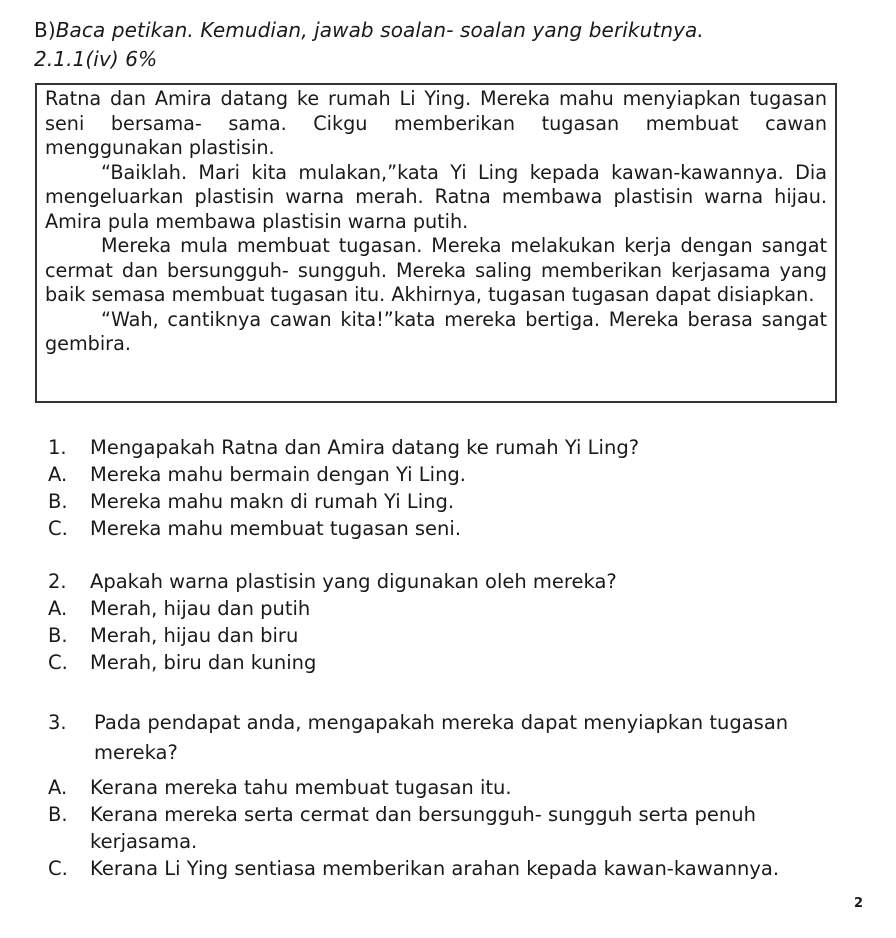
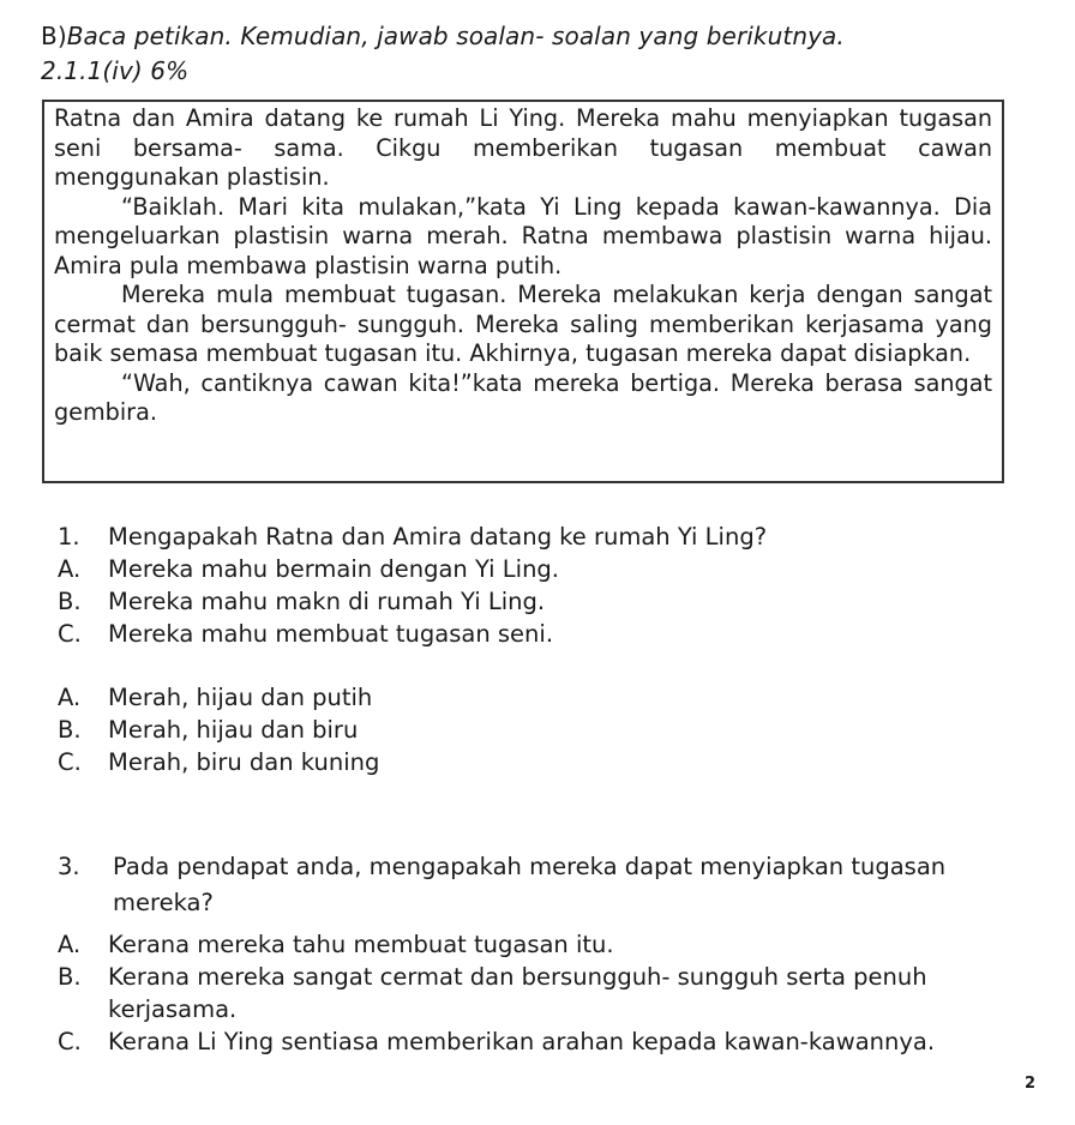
  B)Baca petikan. Kemudian, jawab soalan- soalan yang berikutnya.
  2.1.1(iv) 6%
  Ratna dan Amira datang ke rumah Li Ying. Mereka mahu menyiapkan tugasan seni bersama- sama. Cikgu memberikan tugasan membuat cawan menggunakan plastisin.
  “Baiklah. Mari kita mulakan,”kata Yi Ling kepada kawan-kawannya. Dia mengeluarkan plastisin warna merah. Ratna membawa plastisin warna hijau. Amira pula membawa plastisin warna putih.
- Mereka mula membuat tugasan. Mereka melakukan kerja dengan sangat cermat dan bersungguh- sungguh. Mereka saling memberikan kerjasama yang baik semasa membuat tugasan itu. Akhirnya, tugasan tugasan dapat disiapkan.
+ Mereka mula membuat tugasan. Mereka melakukan kerja dengan sangat cermat dan bersungguh- sungguh. Mereka saling memberikan kerjasama yang baik semasa membuat tugasan itu. Akhirnya, tugasan mereka dapat disiapkan.
  “Wah, cantiknya cawan kita!”kata mereka bertiga. Mereka berasa sangat gembira.
  1.
  Mengapakah Ratna dan Amira datang ke rumah Yi Ling?
  A.
  Mereka mahu bermain dengan Yi Ling.
  B.
  Mereka mahu makn di rumah Yi Ling.
  C.
  Mereka mahu membuat tugasan seni.
- 2.
- Apakah warna plastisin yang digunakan oleh mereka?
  A.
  Merah, hijau dan putih
  B.
  Merah, hijau dan biru
  C.
  Merah, biru dan kuning
  3.
  Pada pendapat anda, mengapakah mereka dapat menyiapkan tugasan mereka?
  A.
  Kerana mereka tahu membuat tugasan itu.
  B.
- Kerana mereka serta cermat dan bersungguh- sungguh serta penuh kerjasama.
+ Kerana mereka sangat cermat dan bersungguh- sungguh serta penuh kerjasama.
  C.
  Kerana Li Ying sentiasa memberikan arahan kepada kawan-kawannya.
  2
